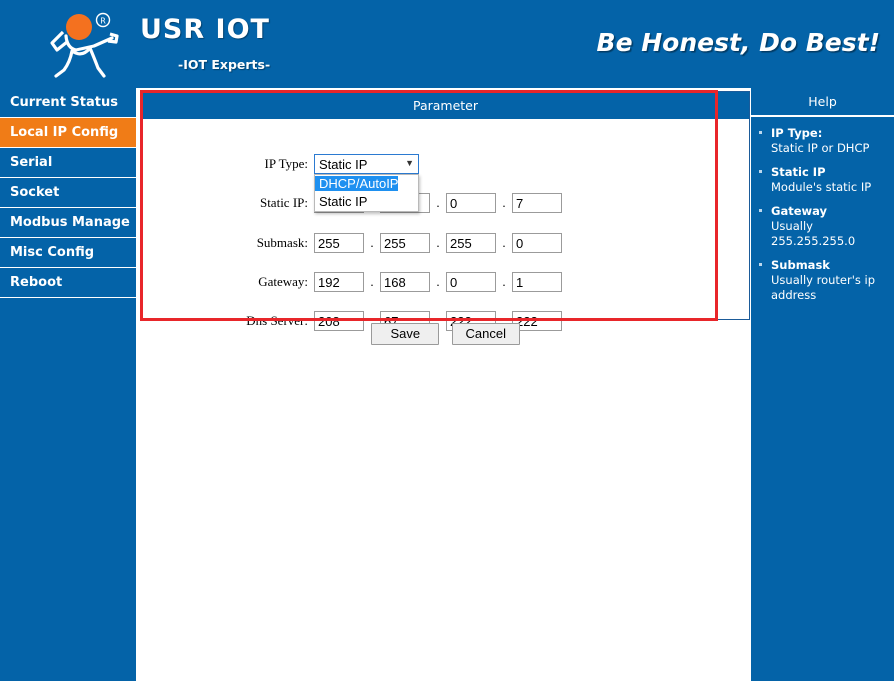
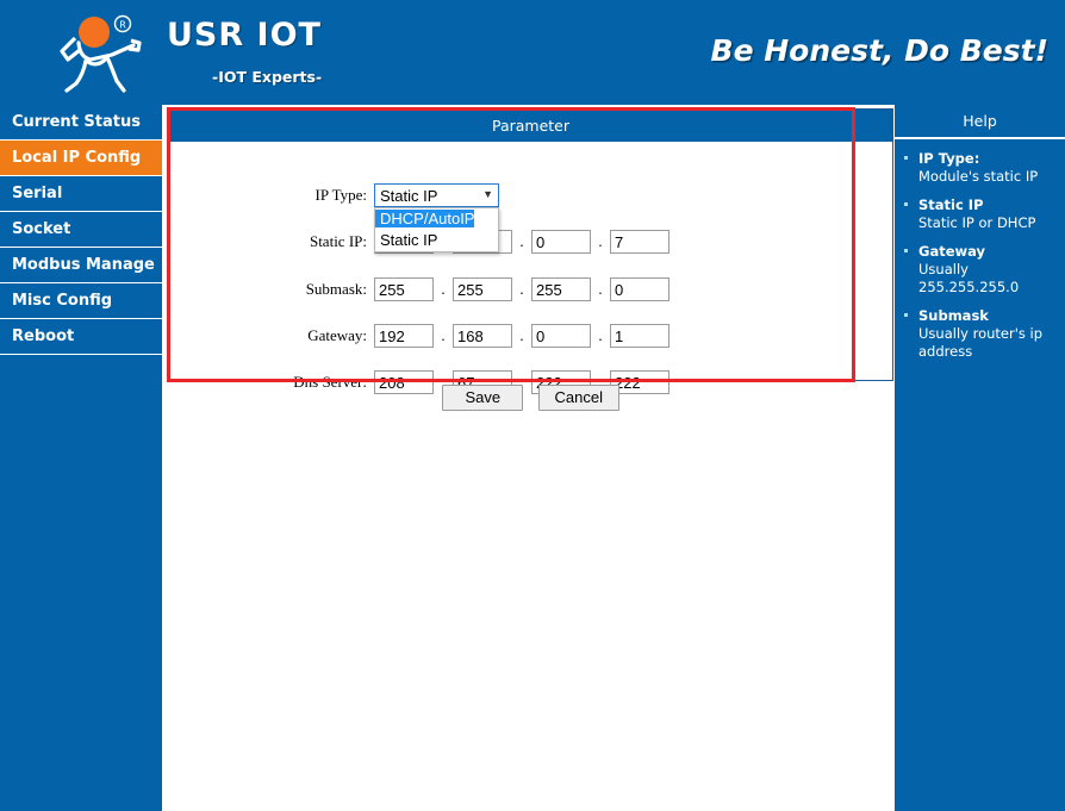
  R
  USR IOT
  -IOT Experts-
  Be Honest, Do Best!
  Current Status
  Local IP Config
  Serial
  Socket
  Modbus Manage
  Misc Config
  Reboot
  Parameter
  IP Type:
  Static IP
  ▼
  DHCP/AutoIP Static IP
  Static IP:
  .
  0
  .
  7
  Submask:
  255
  .
  255
  .
  255
  .
  0
  Gateway:
  192
  .
  168
  .
  0
  .
  1
  Dns Server:
  208
  .
  67
  .
  222
  .
  222
  Save Cancel
  Help
  IP Type:
- Static IP or DHCP
+ Module's static IP
  Static IP
- Module's static IP
+ Static IP or DHCP
  Gateway
  Usually 255.255.255.0
  Submask
  Usually router's ip address
